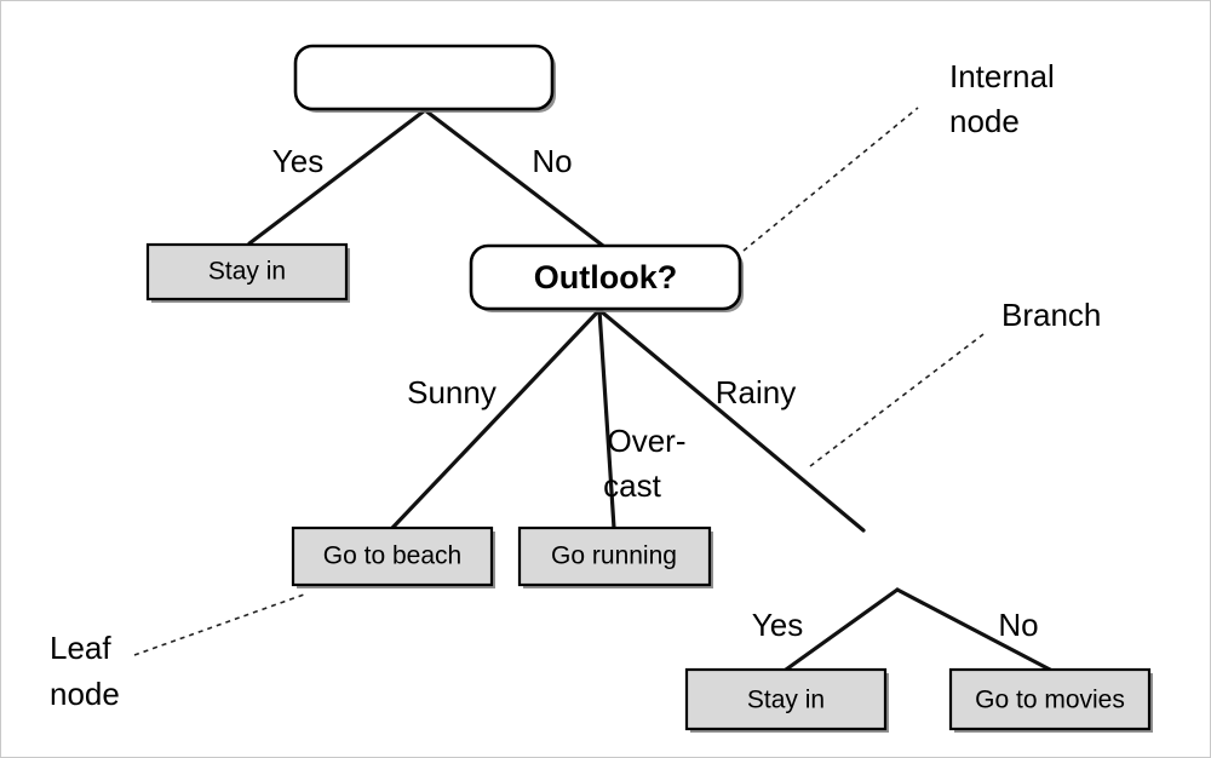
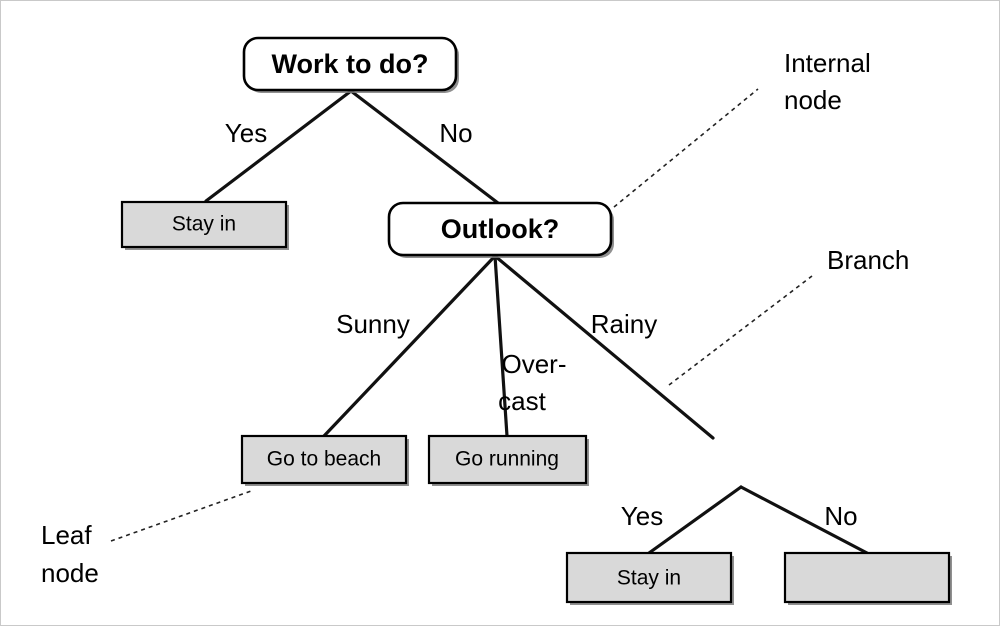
+ Work to do?
  Stay in
  Outlook?
  Go to beach
  Go running
  Stay in
- Go to movies
  Yes
  No
  Sunny
  Over-
  cast
  Rainy
  Yes
  No
  Internal
  node
  Branch
  Leaf
  node
